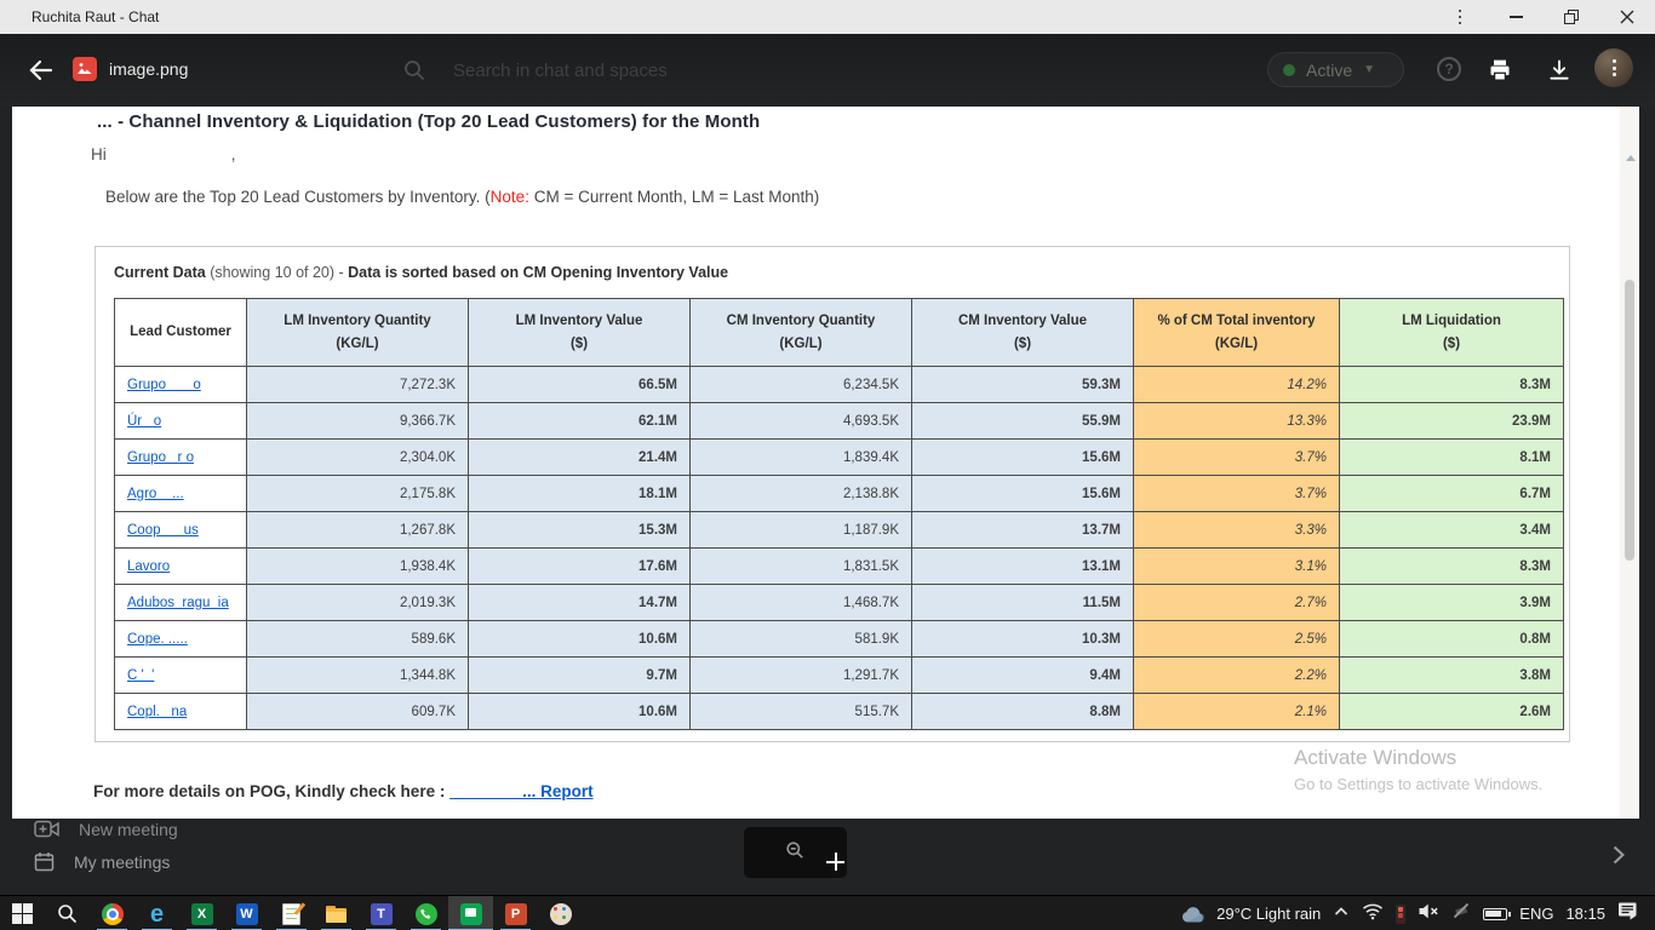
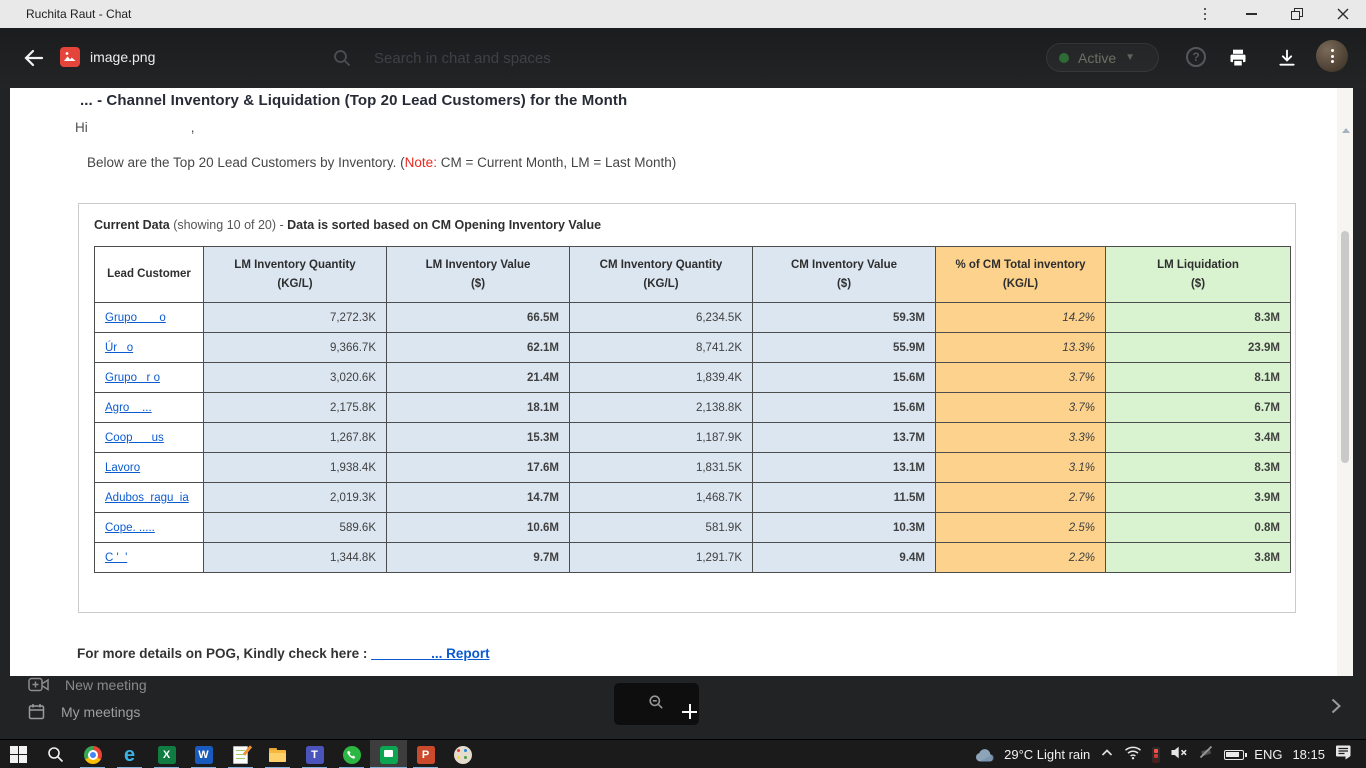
  Ruchita Raut - Chat
  image.png
  Search in chat and spaces
  Active
  ▼
  ?
  ... - Channel Inventory & Liquidation (Top 20 Lead Customers) for the Month
  Hi ,
  Below are the Top 20 Lead Customers by Inventory. (Note: CM = Current Month, LM = Last Month)
  Current Data (showing 10 of 20) - Data is sorted based on CM Opening Inventory Value
  Lead Customer	LM Inventory Quantity(KG/L)	LM Inventory Value($)	CM Inventory Quantity(KG/L)	CM Inventory Value($)	% of CM Total inventory(KG/L)	LM Liquidation($)
  Grupo o	7,272.3K	66.5M	6,234.5K	59.3M	14.2%	8.3M
- Úr o	9,366.7K	62.1M	4,693.5K	55.9M	13.3%	23.9M
+ Úr o	9,366.7K	62.1M	8,741.2K	55.9M	13.3%	23.9M
- Grupo r o	2,304.0K	21.4M	1,839.4K	15.6M	3.7%	8.1M
+ Grupo r o	3,020.6K	21.4M	1,839.4K	15.6M	3.7%	8.1M
  Agro ...	2,175.8K	18.1M	2,138.8K	15.6M	3.7%	6.7M
  Coop us	1,267.8K	15.3M	1,187.9K	13.7M	3.3%	3.4M
  Lavoro	1,938.4K	17.6M	1,831.5K	13.1M	3.1%	8.3M
  Adubos ragu ia	2,019.3K	14.7M	1,468.7K	11.5M	2.7%	3.9M
  Cope. .....	589.6K	10.6M	581.9K	10.3M	2.5%	0.8M
  C ' '	1,344.8K	9.7M	1,291.7K	9.4M	2.2%	3.8M
- Copl. na	609.7K	10.6M	515.7K	8.8M	2.1%	2.6M
  For more details on POG, Kindly check here : ... Report
- Activate Windows
- Go to Settings to activate Windows.
  New meeting
  My meetings
  e
  X
  W
  T
  P
  29°C Light rain
  ENG
  18:15
